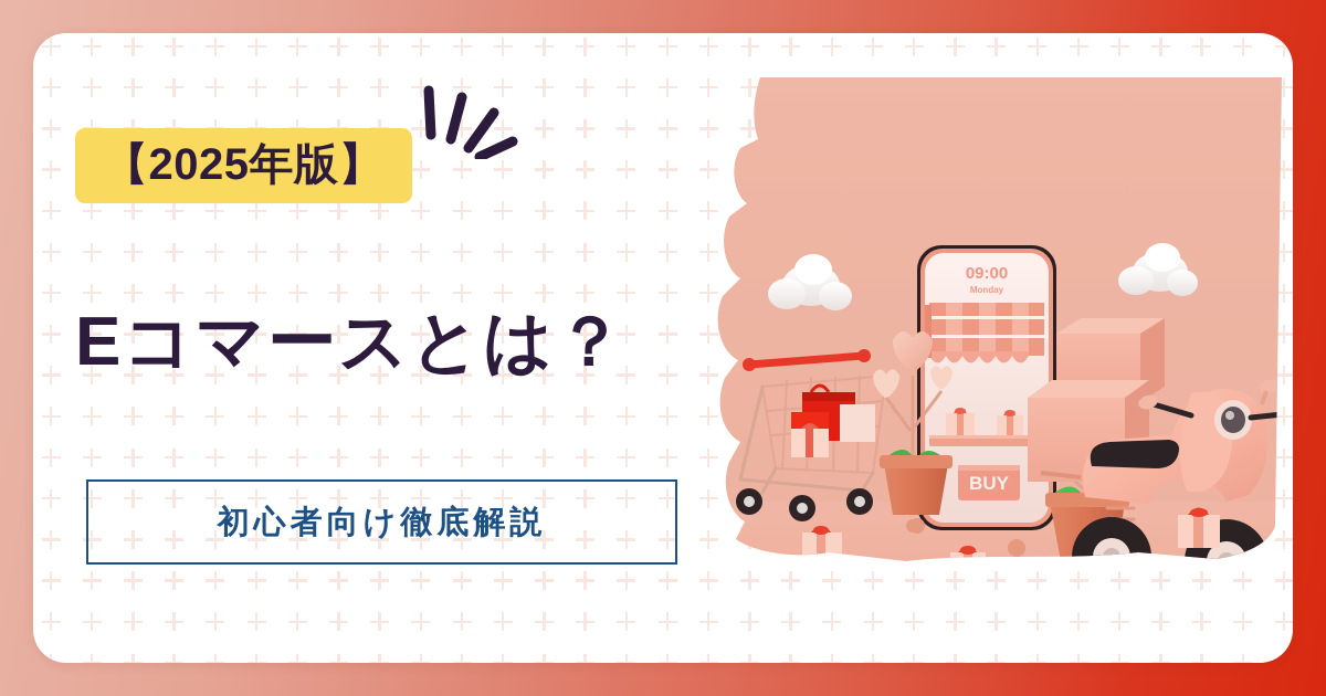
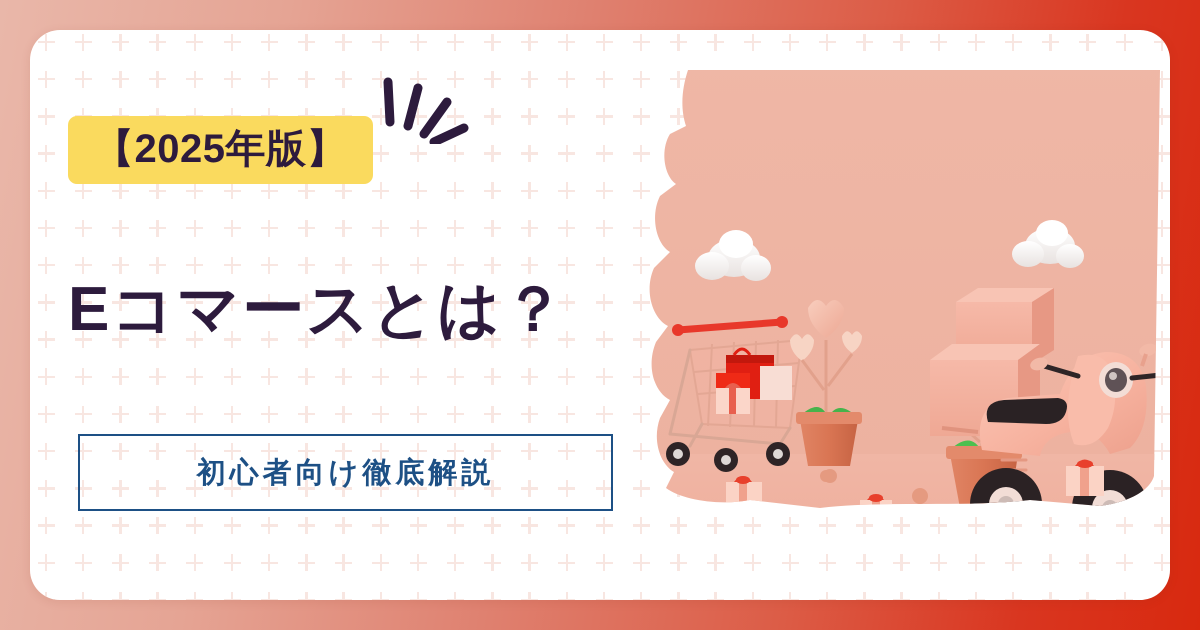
  【2025年版】
  Eコマースとは？
  初心者向け徹底解説
- 09:00
- Monday
- BUY
